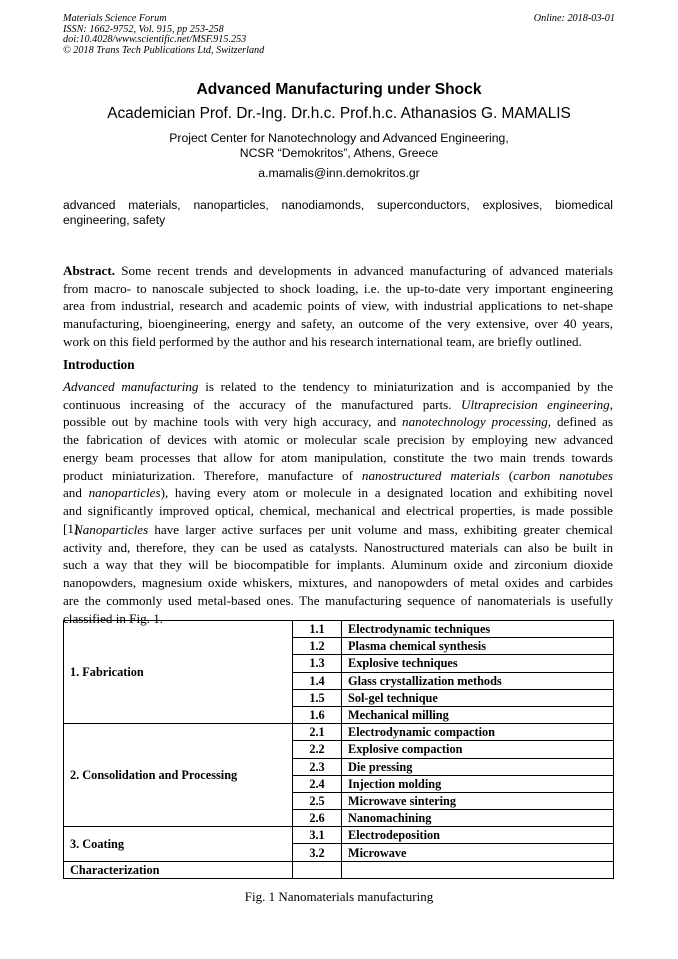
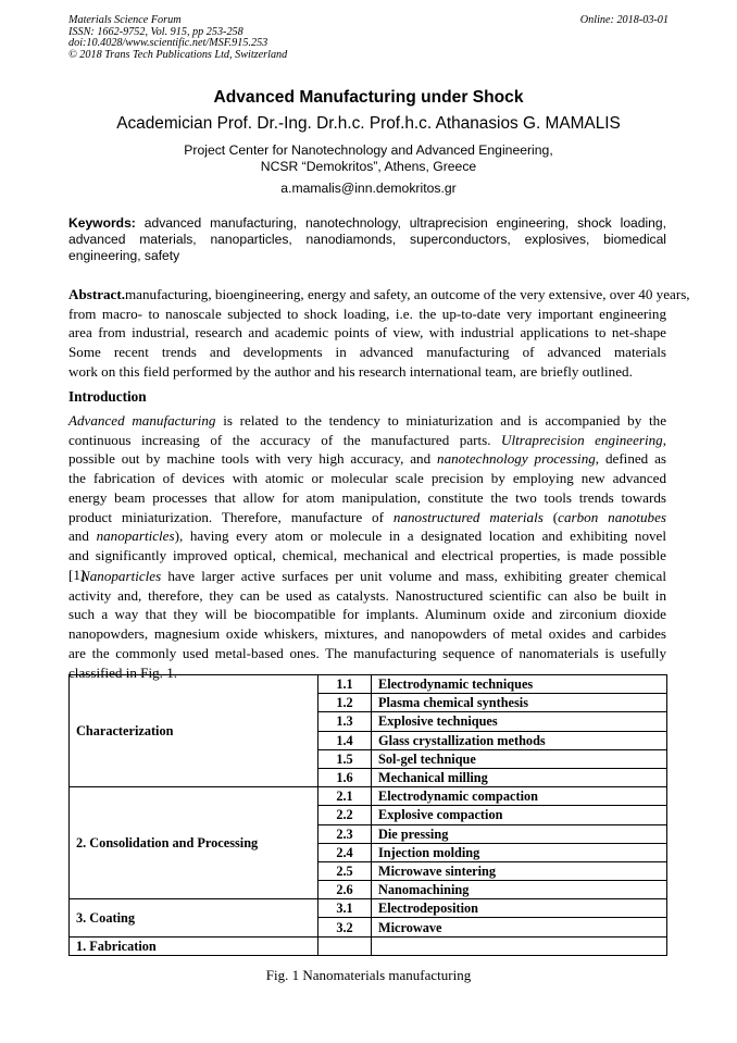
  Materials Science Forum
  ISSN: 1662-9752, Vol. 915, pp 253-258
  doi:10.4028/www.scientific.net/MSF.915.253
  © 2018 Trans Tech Publications Ltd, Switzerland
  Online: 2018-03-01
  Advanced Manufacturing under Shock
  Academician Prof. Dr.-Ing. Dr.h.c. Prof.h.c. Athanasios G. MAMALIS
  Project Center for Nanotechnology and Advanced Engineering,
  NCSR “Demokritos”, Athens, Greece
  a.mamalis@inn.demokritos.gr
+ Keywords: advanced manufacturing, nanotechnology, ultraprecision engineering, shock loading,
  advanced materials, nanoparticles, nanodiamonds, superconductors, explosives, biomedical
  engineering, safety
- Abstract. Some recent trends and developments in advanced manufacturing of advanced materials
+ Abstract.manufacturing, bioengineering, energy and safety, an outcome of the very extensive, over 40 years,
  from macro- to nanoscale subjected to shock loading, i.e. the up-to-date very important engineering
  area from industrial, research and academic points of view, with industrial applications to net-shape
- manufacturing, bioengineering, energy and safety, an outcome of the very extensive, over 40 years,
+ Some recent trends and developments in advanced manufacturing of advanced materials
  work on this field performed by the author and his research international team, are briefly outlined.
  Introduction
  Advanced manufacturing is related to the tendency to miniaturization and is accompanied by the
  continuous increasing of the accuracy of the manufactured parts. Ultraprecision engineering,
  possible out by machine tools with very high accuracy, and nanotechnology processing, defined as
  the fabrication of devices with atomic or molecular scale precision by employing new advanced
- energy beam processes that allow for atom manipulation, constitute the two main trends towards
+ energy beam processes that allow for atom manipulation, constitute the two tools trends towards
  product miniaturization. Therefore, manufacture of nanostructured materials (carbon nanotubes
  and nanoparticles), having every atom or molecule in a designated location and exhibiting novel
  and significantly improved optical, chemical, mechanical and electrical properties, is made possible
  [1].
  Nanoparticles have larger active surfaces per unit volume and mass, exhibiting greater chemical
- activity and, therefore, they can be used as catalysts. Nanostructured materials can also be built in
+ activity and, therefore, they can be used as catalysts. Nanostructured scientific can also be built in
  such a way that they will be biocompatible for implants. Aluminum oxide and zirconium dioxide
  nanopowders, magnesium oxide whiskers, mixtures, and nanopowders of metal oxides and carbides
  are the commonly used metal-based ones. The manufacturing sequence of nanomaterials is usefully
  classified in Fig. 1.
- 1. Fabrication	1.1	Electrodynamic techniques
+ Characterization	1.1	Electrodynamic techniques
  1.2	Plasma chemical synthesis
  1.3	Explosive techniques
  1.4	Glass crystallization methods
  1.5	Sol-gel technique
  1.6	Mechanical milling
  2. Consolidation and Processing	2.1	Electrodynamic compaction
  2.2	Explosive compaction
  2.3	Die pressing
  2.4	Injection molding
  2.5	Microwave sintering
  2.6	Nanomachining
  3. Coating	3.1	Electrodeposition
  3.2	Microwave
- Characterization
+ 1. Fabrication
  Fig. 1 Nanomaterials manufacturing
